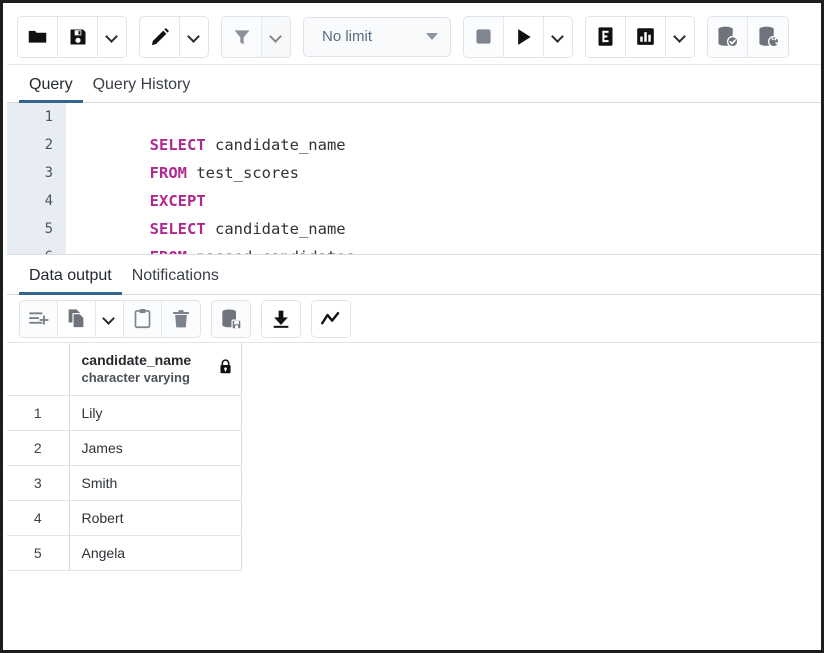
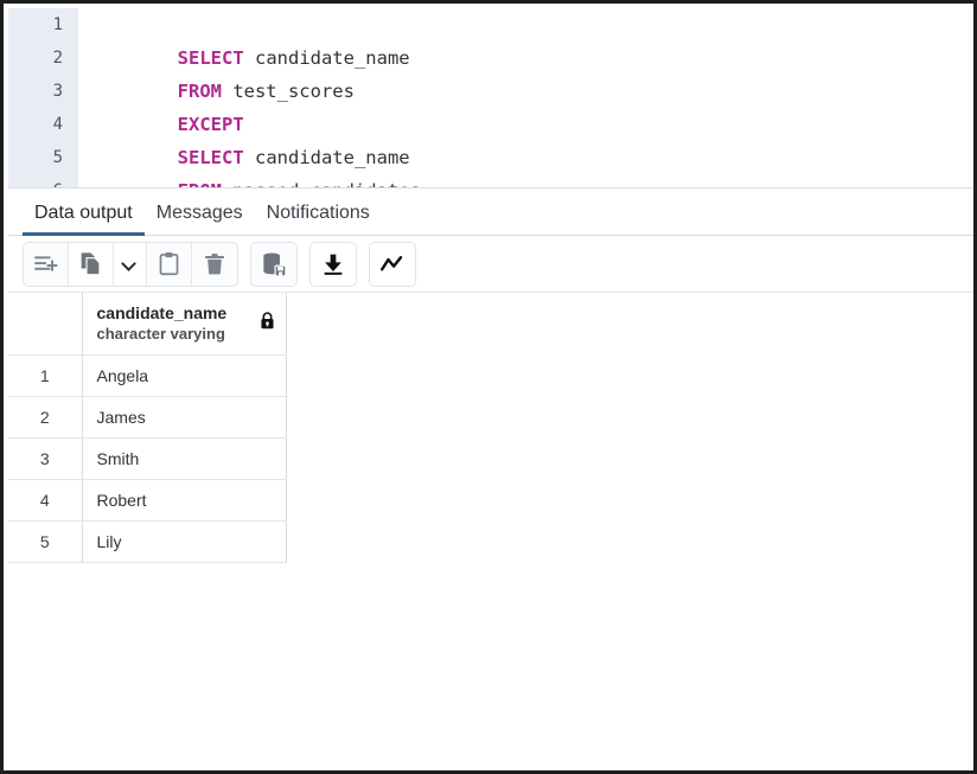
- No limit
- Query
- Query History
  1
  2
  3
  4
  5
  SELECT candidate_name
  FROM test_scores
  EXCEPT
  SELECT candidate_name
  Data output
+ Messages
  Notifications
  	candidate_name character varying
- 1	Lily
+ 1	Angela
  2	James
  3	Smith
  4	Robert
- 5	Angela
+ 5	Lily
